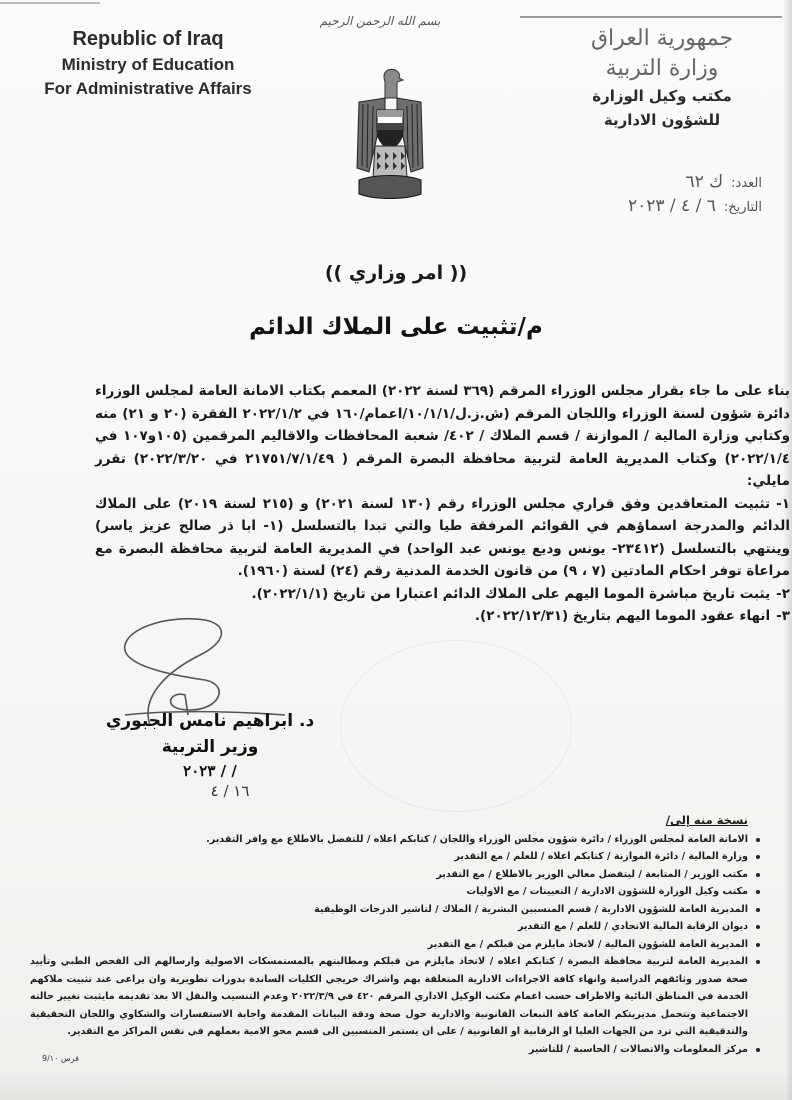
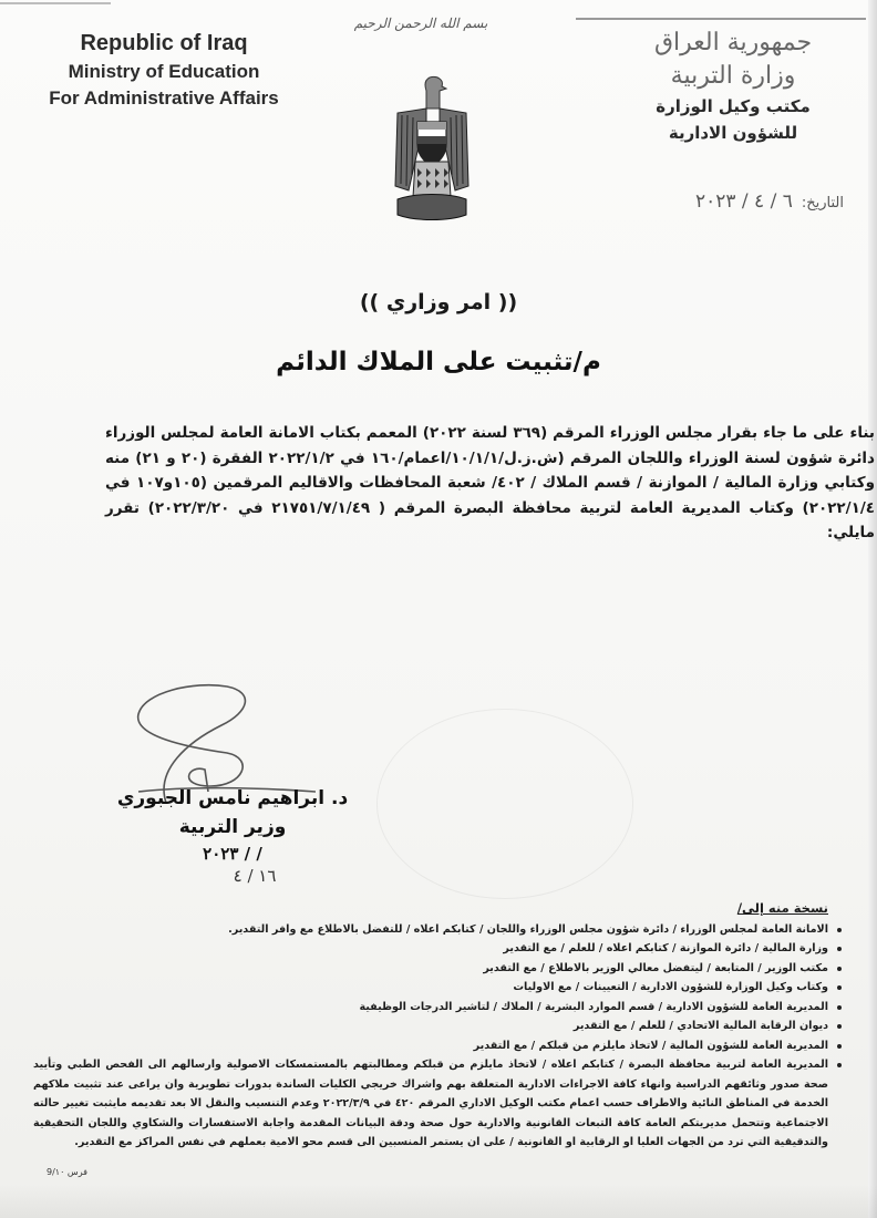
  Republic of Iraq
  Ministry of Education
  For Administrative Affairs
  بسم الله الرحمن الرحيم
  جمهورية العراق
  وزارة التربية
  مكتب وكيل الوزارة
  للشؤون الادارية
- العدد:
- ك ٦٢
  التاريخ:
  ٦ / ٤ / ٢٠٢٣
  (( امر وزاري ))
  م/تثبيت على الملاك الدائم
  بناء على ما جاء بقرار مجلس الوزراء المرقم (٣٦٩ لسنة ٢٠٢٢) المعمم بكتاب الامانة العامة لمجلس الوزراء دائرة شؤون لسنة الوزراء واللجان المرقم (ش.ز.ل/١٠/١/١/اعمام/١٦٠ في ٢٠٢٢/١/٢ الفقرة (٢٠ و ٢١) منه وكتابي وزارة المالية / الموازنة / قسم الملاك / ٤٠٢/ شعبة المحافظات والاقاليم المرقمين (١٠٥و١٠٧ في ٢٠٢٢/١/٤) وكتاب المديرية العامة لتربية محافظة البصرة المرقم ( ٢١٧٥١/٧/١/٤٩ في ٢٠٢٢/٣/٢٠) تقرر مايلي:
- ١-تثبيت المتعاقدين وفق قراري مجلس الوزراء رقم (١٣٠ لسنة ٢٠٢١) و (٢١٥ لسنة ٢٠١٩) على الملاك الدائم والمدرجة اسماؤهم في القوائم المرفقة طيا والتي تبدا بالتسلسل (١- ابا ذر صالح عزيز ياسر) وينتهي بالتسلسل (٢٣٤١٢- يونس وديع يونس عبد الواحد) في المديرية العامة لتربية محافظة البصرة مع مراعاة توفر احكام المادتين (٧ ، ٩) من قانون الخدمة المدنية رقم (٢٤) لسنة (١٩٦٠).
- ٢-يثبت تاريخ مباشرة الموما اليهم على الملاك الدائم اعتبارا من تاريخ (٢٠٢٢/١/١).
- ٣-انهاء عقود الموما اليهم بتاريخ (٢٠٢٢/١٢/٣١).
  د. ابراهيم نامس الجبوري
  وزير التربية
  / / ٢٠٢٣
  ١٦ / ٤
  نسخة منه إلى/
  الامانة العامة لمجلس الوزراء / دائرة شؤون مجلس الوزراء واللجان / كتابكم اعلاه / للتفضل بالاطلاع مع وافر التقدير.
  وزارة المالية / دائرة الموازنة / كتابكم اعلاه / للعلم / مع التقدير
  مكتب الوزير / المتابعة / ليتفضل معالي الوزير بالاطلاع / مع التقدير
- مكتب وكيل الوزارة للشؤون الادارية / التعيينات / مع الاوليات
+ وكتاب وكيل الوزارة للشؤون الادارية / التعيينات / مع الاوليات
- المديرية العامة للشؤون الادارية / قسم المنسبين البشرية / الملاك / لتاشير الدرجات الوظيفية
+ المديرية العامة للشؤون الادارية / قسم الموارد البشرية / الملاك / لتاشير الدرجات الوظيفية
  ديوان الرقابة المالية الاتحادي / للعلم / مع التقدير
  المديرية العامة للشؤون المالية / لاتخاذ مايلزم من قبلكم / مع التقدير
  المديرية العامة لتربية محافظة البصرة / كتابكم اعلاه / لاتخاذ مايلزم من قبلكم ومطالبتهم بالمستمسكات الاصولية وارسالهم الى الفحص الطبي وتأييد صحة صدور وثائقهم الدراسية وانهاء كافة الاجراءات الادارية المتعلقة بهم واشراك خريجي الكليات الساندة بدورات تطويرية وان يراعى عند تثبيت ملاكهم الخدمة في المناطق النائية والاطراف حسب اعمام مكتب الوكيل الاداري المرقم ٤٢٠ في ٢٠٢٢/٣/٩ وعدم التنسيب والنقل الا بعد تقديمه مايثبت تغيير حالته الاجتماعية وتتحمل مديريتكم العامة كافة التبعات القانونية والادارية حول صحة ودقة البيانات المقدمة واجابة الاستفسارات والشكاوي واللجان التحقيقية والتدقيقية التي ترد من الجهات العليا او الرقابية او القانونية / على ان يستمر المنسبين الى قسم محو الامية بعملهم في نفس المراكز مع التقدير.
- مركز المعلومات والاتصالات / الحاسبة / للتاشير
  فرس 9/١٠
